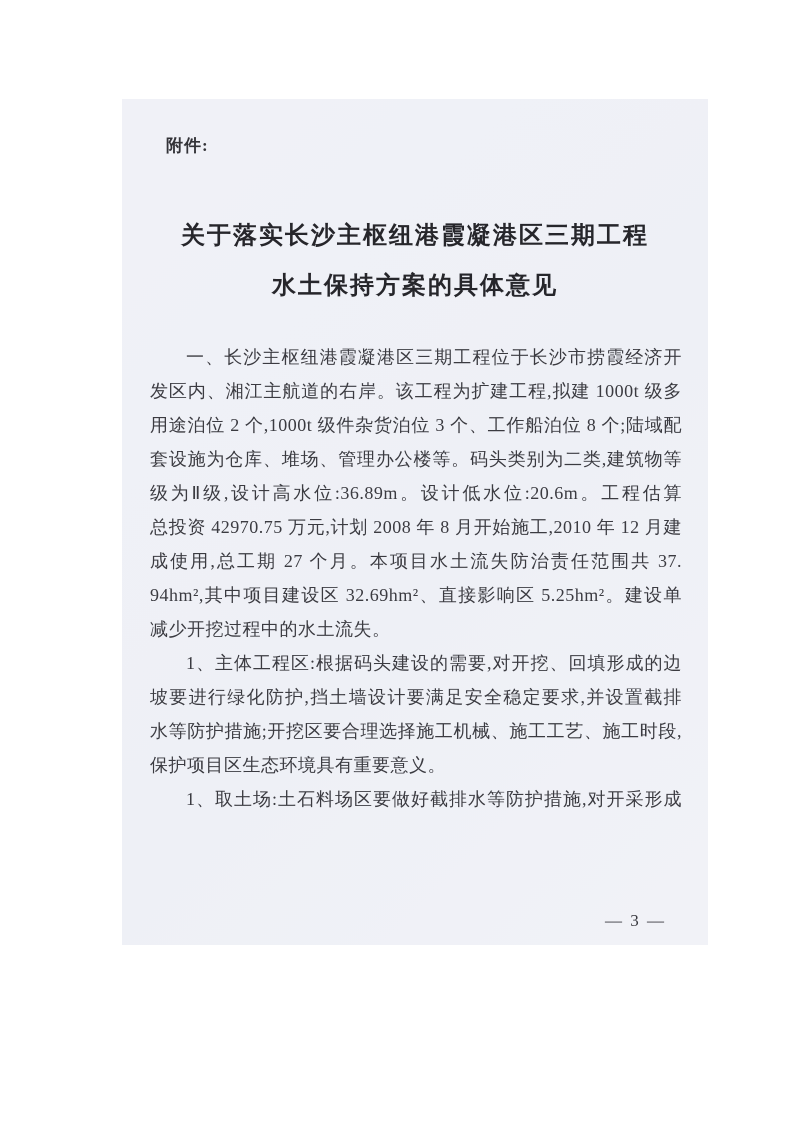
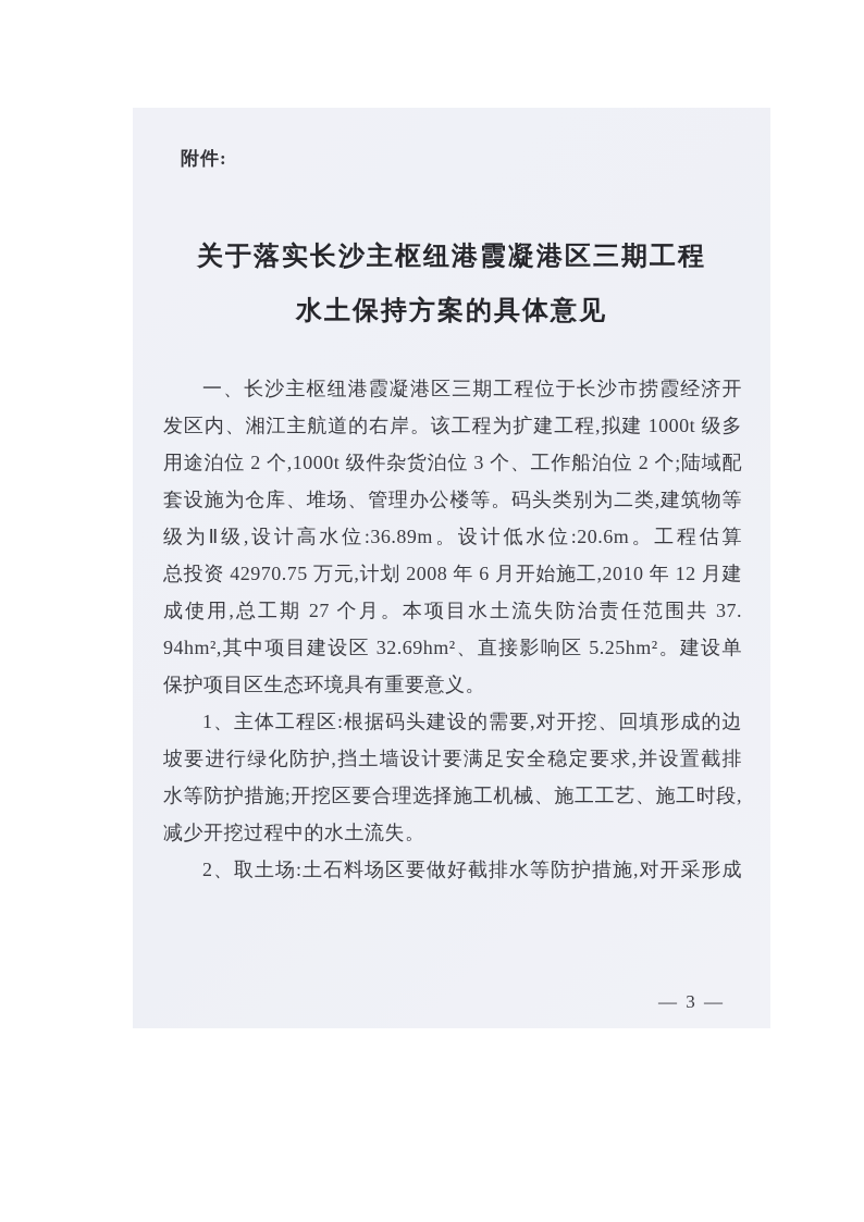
  附件:
  关于落实长沙主枢纽港霞凝港区三期工程
  水土保持方案的具体意见
  一、长沙主枢纽港霞凝港区三期工程位于长沙市捞霞经济开
  发区内、湘江主航道的右岸。该工程为扩建工程,拟建 1000t 级多
- 用途泊位 2 个,1000t 级件杂货泊位 3 个、工作船泊位 8 个;陆域配
+ 用途泊位 2 个,1000t 级件杂货泊位 3 个、工作船泊位 2 个;陆域配
  套设施为仓库、堆场、管理办公楼等。码头类别为二类,建筑物等
  级为Ⅱ级,设计高水位:36.89m。设计低水位:20.6m。工程估算
- 总投资 42970.75 万元,计划 2008 年 8 月开始施工,2010 年 12 月建
+ 总投资 42970.75 万元,计划 2008 年 6 月开始施工,2010 年 12 月建
  成使用,总工期 27 个月。本项目水土流失防治责任范围共 37.
  94hm²,其中项目建设区 32.69hm²、直接影响区 5.25hm²。建设单
- 减少开挖过程中的水土流失。
+ 保护项目区生态环境具有重要意义。
  1、主体工程区:根据码头建设的需要,对开挖、回填形成的边
  坡要进行绿化防护,挡土墙设计要满足安全稳定要求,并设置截排
  水等防护措施;开挖区要合理选择施工机械、施工工艺、施工时段,
- 保护项目区生态环境具有重要意义。
+ 减少开挖过程中的水土流失。
- 1、取土场:土石料场区要做好截排水等防护措施,对开采形成
+ 2、取土场:土石料场区要做好截排水等防护措施,对开采形成
  — 3 —
